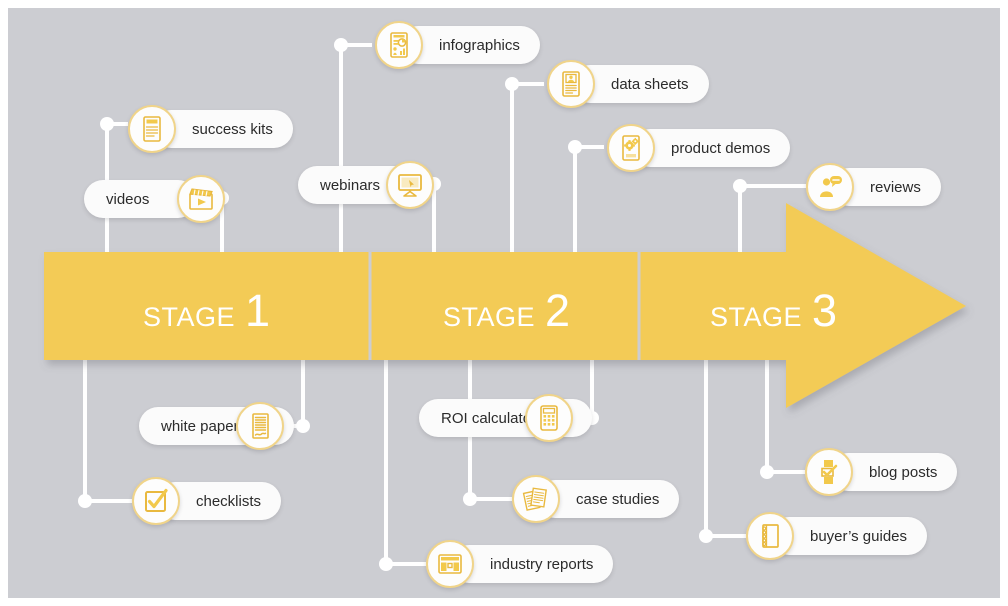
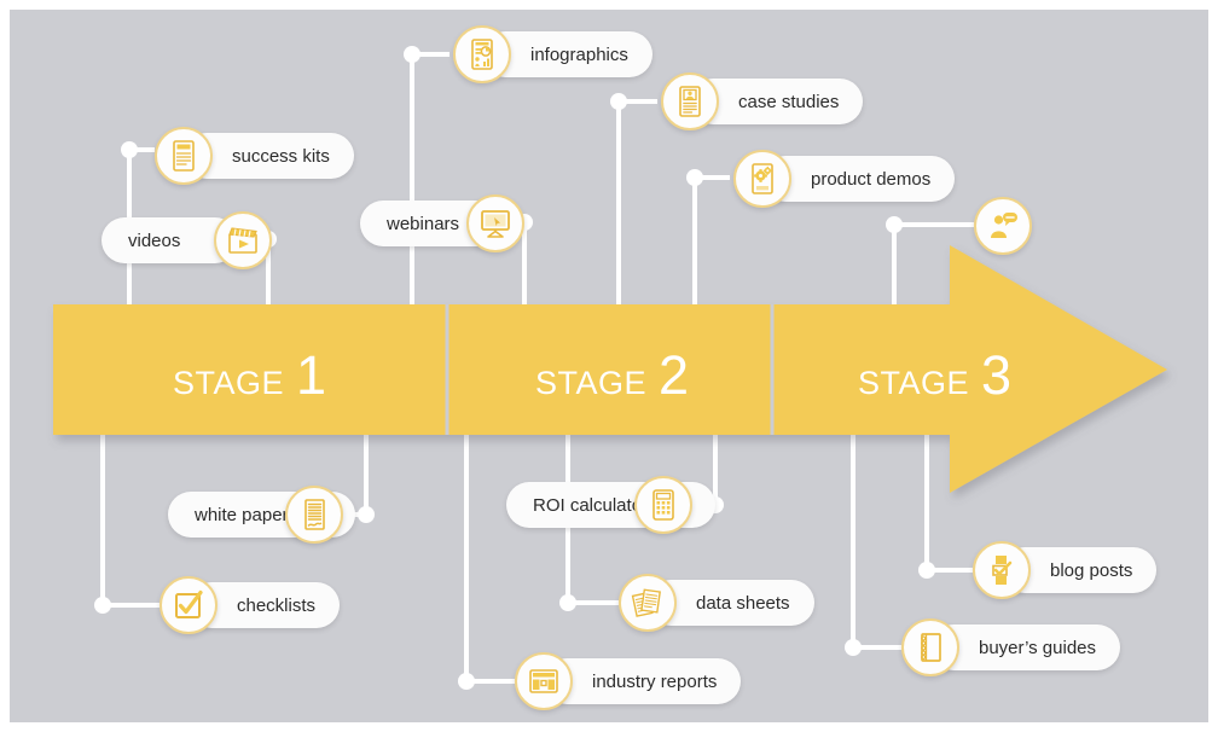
  STAGE
  1
  STAGE
  2
  STAGE
  3
  success kits
  videos
  infographics
  webinars
- data sheets
+ case studies
  product demos
- reviews
  white pape
  checklists
  ROI calculat
- case studies
+ data sheets
  industry reports
  blog posts
  buyer’s guides
